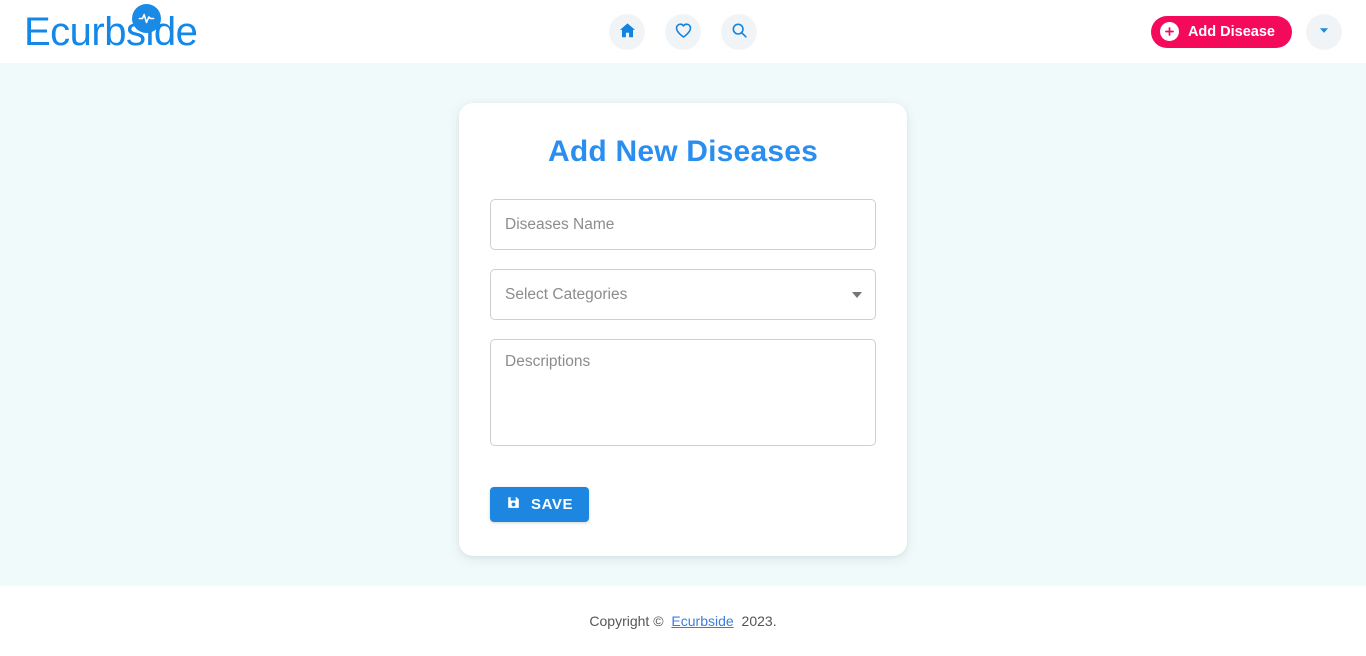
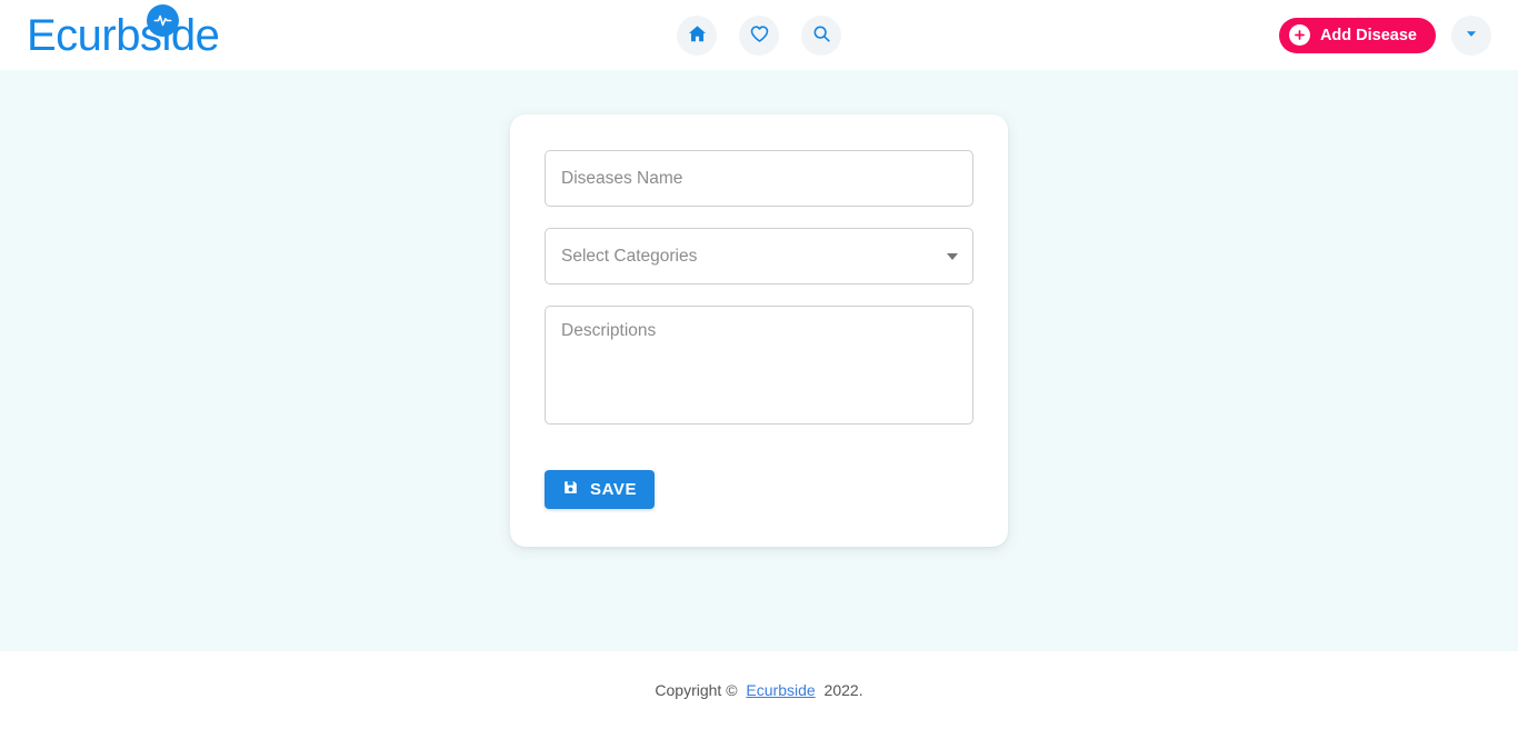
  Ecurbsde
  Add Disease
- Add New Diseases
  Diseases Name
  Select Categories
  Descriptions
  SAVE
  Copyright ©
  Ecurbside
- 2023.
+ 2022.
